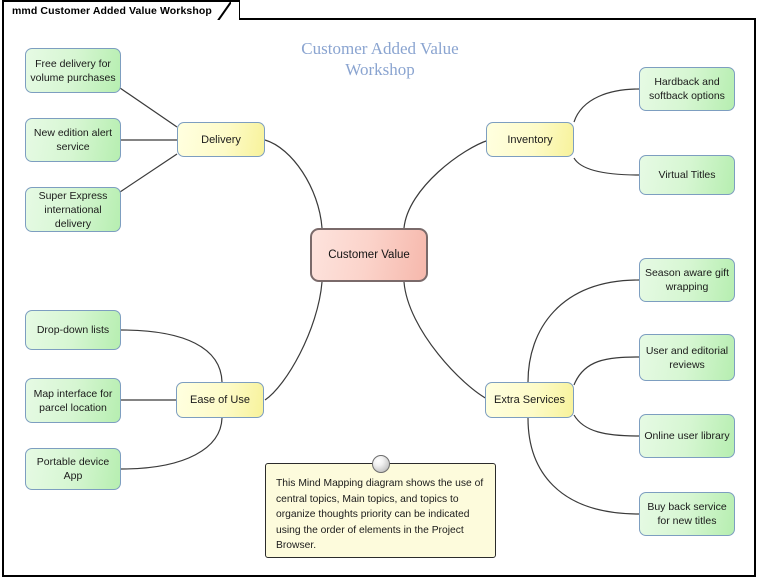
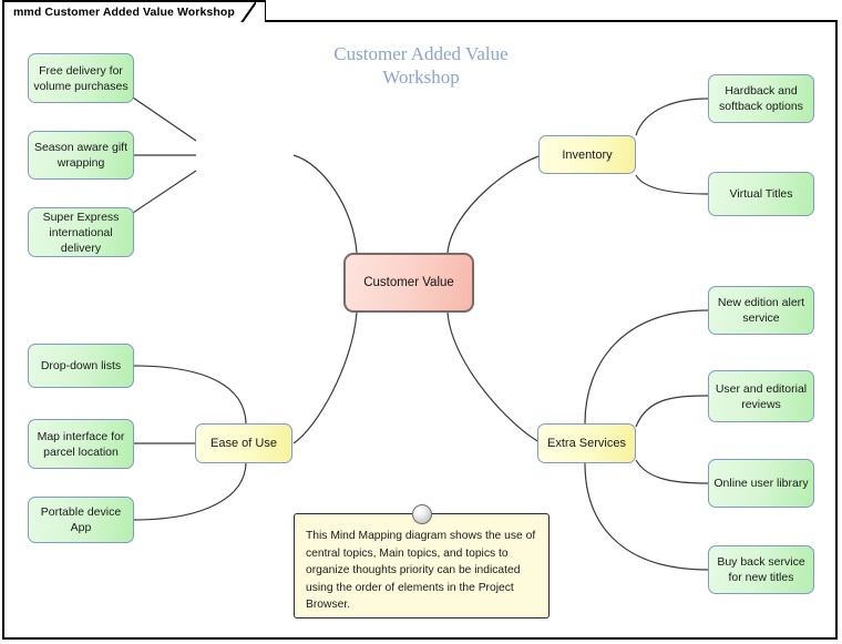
  mmd Customer Added Value Workshop
  Customer Added Value
  Workshop
  Customer Value
- Delivery
  Inventory
  Ease of Use
  Extra Services
  Free delivery for volume purchases
- New edition alert service
+ Season aware gift wrapping
  Super Express international delivery
  Hardback and softback options
  Virtual Titles
  Drop-down lists
  Map interface for parcel location
  Portable device App
- Season aware gift wrapping
+ New edition alert service
  User and editorial reviews
  Online user library
  Buy back service for new titles
  This Mind Mapping diagram shows the use of central topics, Main topics, and topics to organize thoughts priority can be indicated using the order of elements in the Project Browser.
